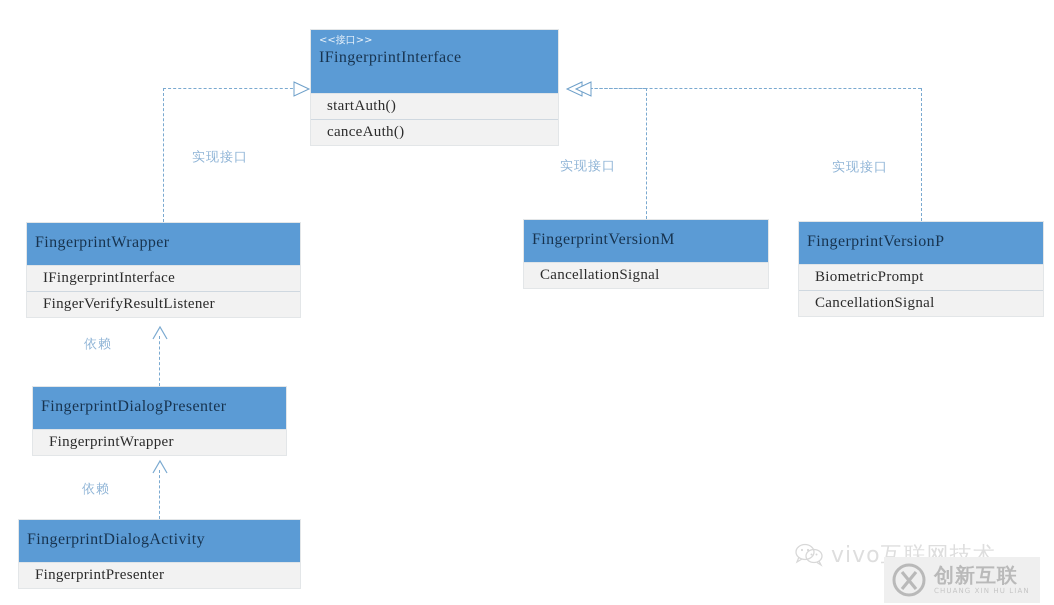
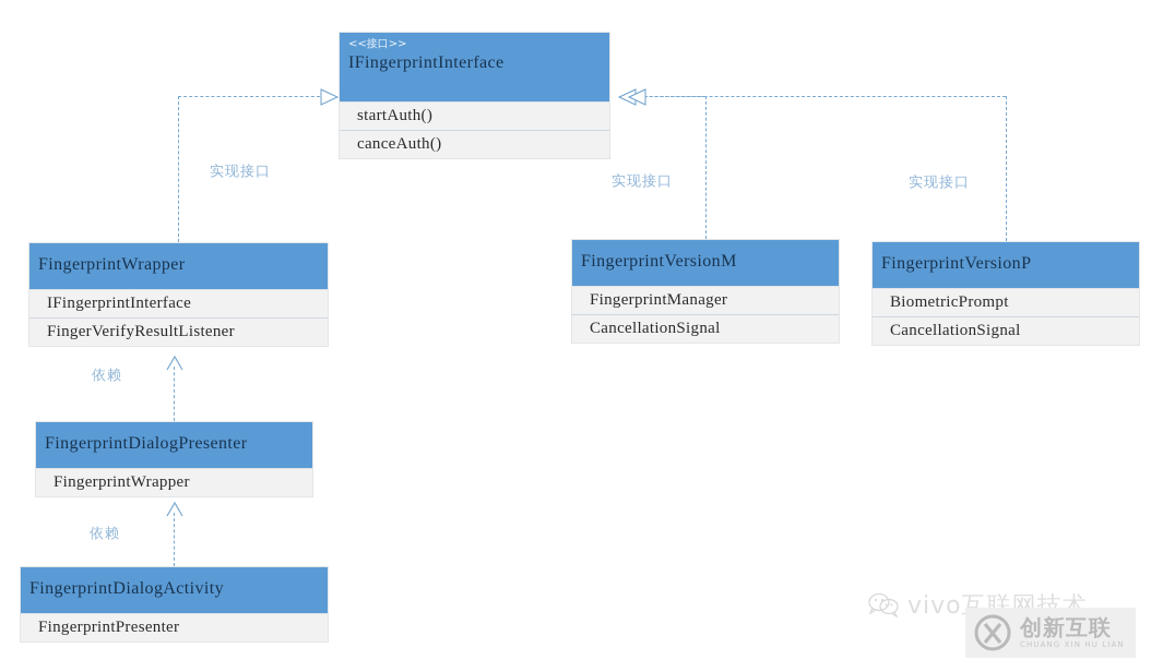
  实现接口
  实现接口
  实现接口
  依赖
  依赖
  <<接口>>
  IFingerprintInterface
  startAuth()
  canceAuth()
  FingerprintWrapper
  IFingerprintInterface
  FingerVerifyResultListener
  FingerprintDialogPresenter
  FingerprintWrapper
  FingerprintDialogActivity
  FingerprintPresenter
  FingerprintVersionM
+ FingerprintManager
  CancellationSignal
  FingerprintVersionP
  BiometricPrompt
  CancellationSignal
  vivo互联网技术
  创新互联
  CHUANG XIN HU LIAN
